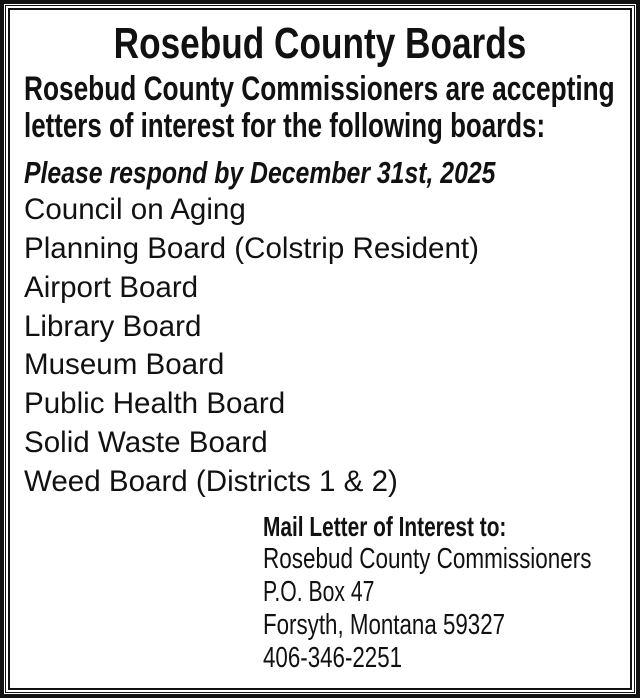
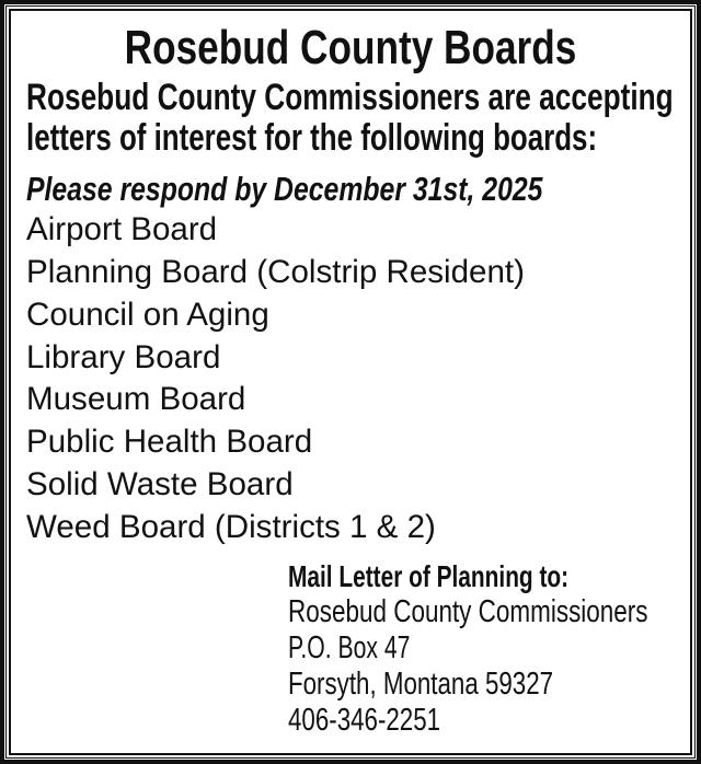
  Rosebud County Boards
  Rosebud County Commissioners are accepting
  letters of interest for the following boards:
  Please respond by December 31st, 2025
- Council on Aging
+ Airport Board
  Planning Board (Colstrip Resident)
- Airport Board
+ Council on Aging
  Library Board
  Museum Board
  Public Health Board
  Solid Waste Board
  Weed Board (Districts 1 & 2)
- Mail Letter of Interest to:
+ Mail Letter of Planning to:
  Rosebud County Commissioners
  P.O. Box 47
  Forsyth, Montana 59327
  406-346-2251
